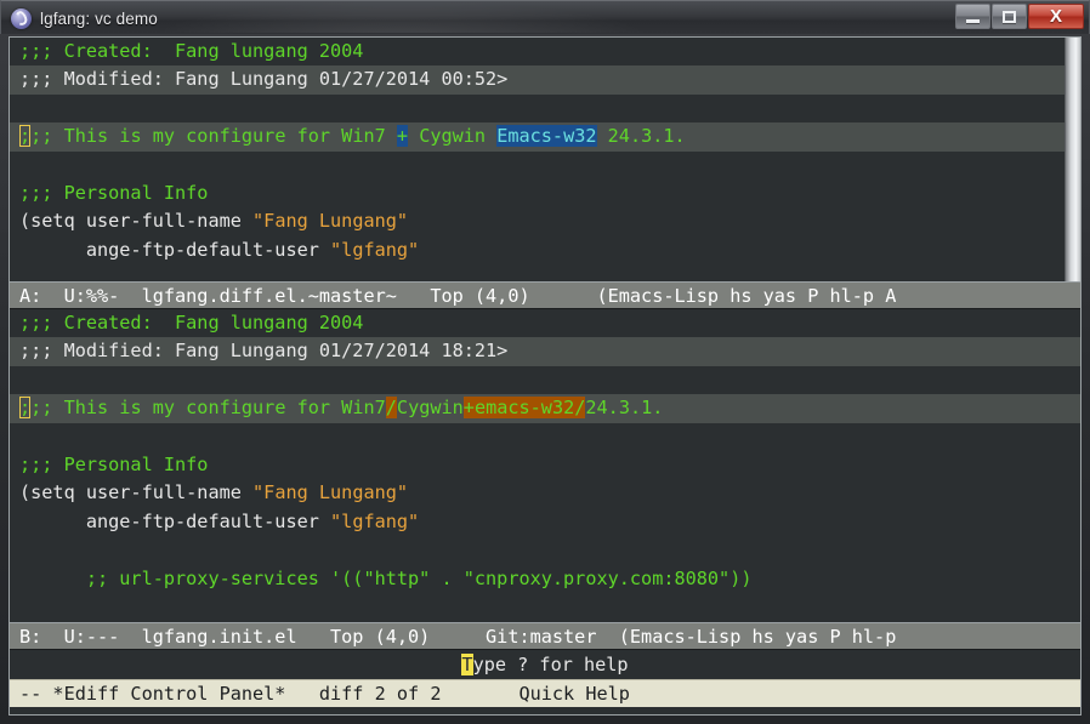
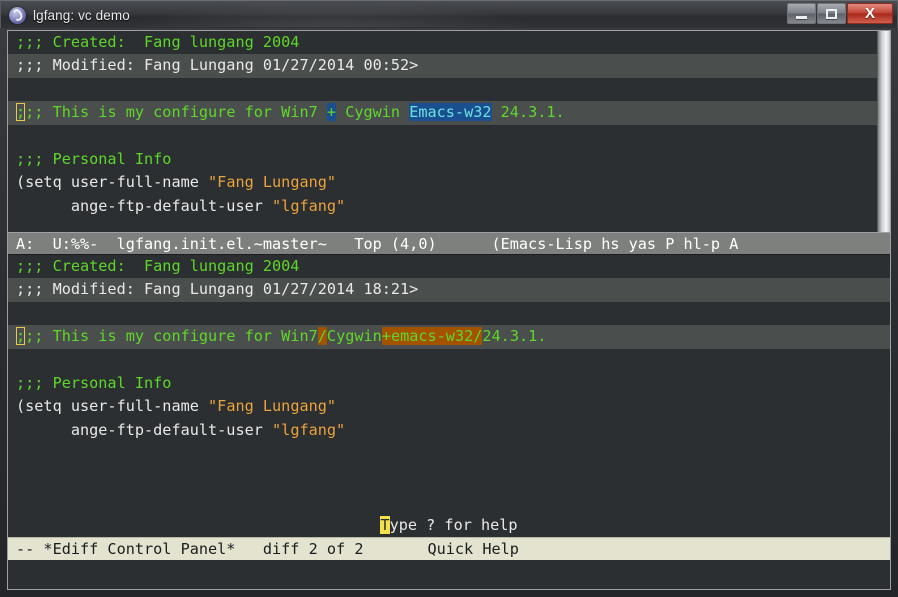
  lgfang: vc demo
  X
  ;;; Created: Fang lungang 2004
  ;;; Modified: Fang Lungang 01/27/2014 00:52>
  ;;; This is my configure for Win7 + Cygwin Emacs-w32 24.3.1.
  ;;; Personal Info
  (setq user-full-name "Fang Lungang"
  ange-ftp-default-user "lgfang"
- A: U:%%- lgfang.diff.el.~master~ Top (4,0) (Emacs-Lisp hs yas P hl-p A
+ A: U:%%- lgfang.init.el.~master~ Top (4,0) (Emacs-Lisp hs yas P hl-p A
  ;;; Created: Fang lungang 2004
  ;;; Modified: Fang Lungang 01/27/2014 18:21>
  ;;; This is my configure for Win7/Cygwin+emacs-w32/24.3.1.
  ;;; Personal Info
  (setq user-full-name "Fang Lungang"
  ange-ftp-default-user "lgfang"
- ;; url-proxy-services '(("http" . "cnproxy.proxy.com:8080"))
- B: U:--- lgfang.init.el Top (4,0) Git:master (Emacs-Lisp hs yas P hl-p
  Type ? for help
  -- *Ediff Control Panel* diff 2 of 2 Quick Help
